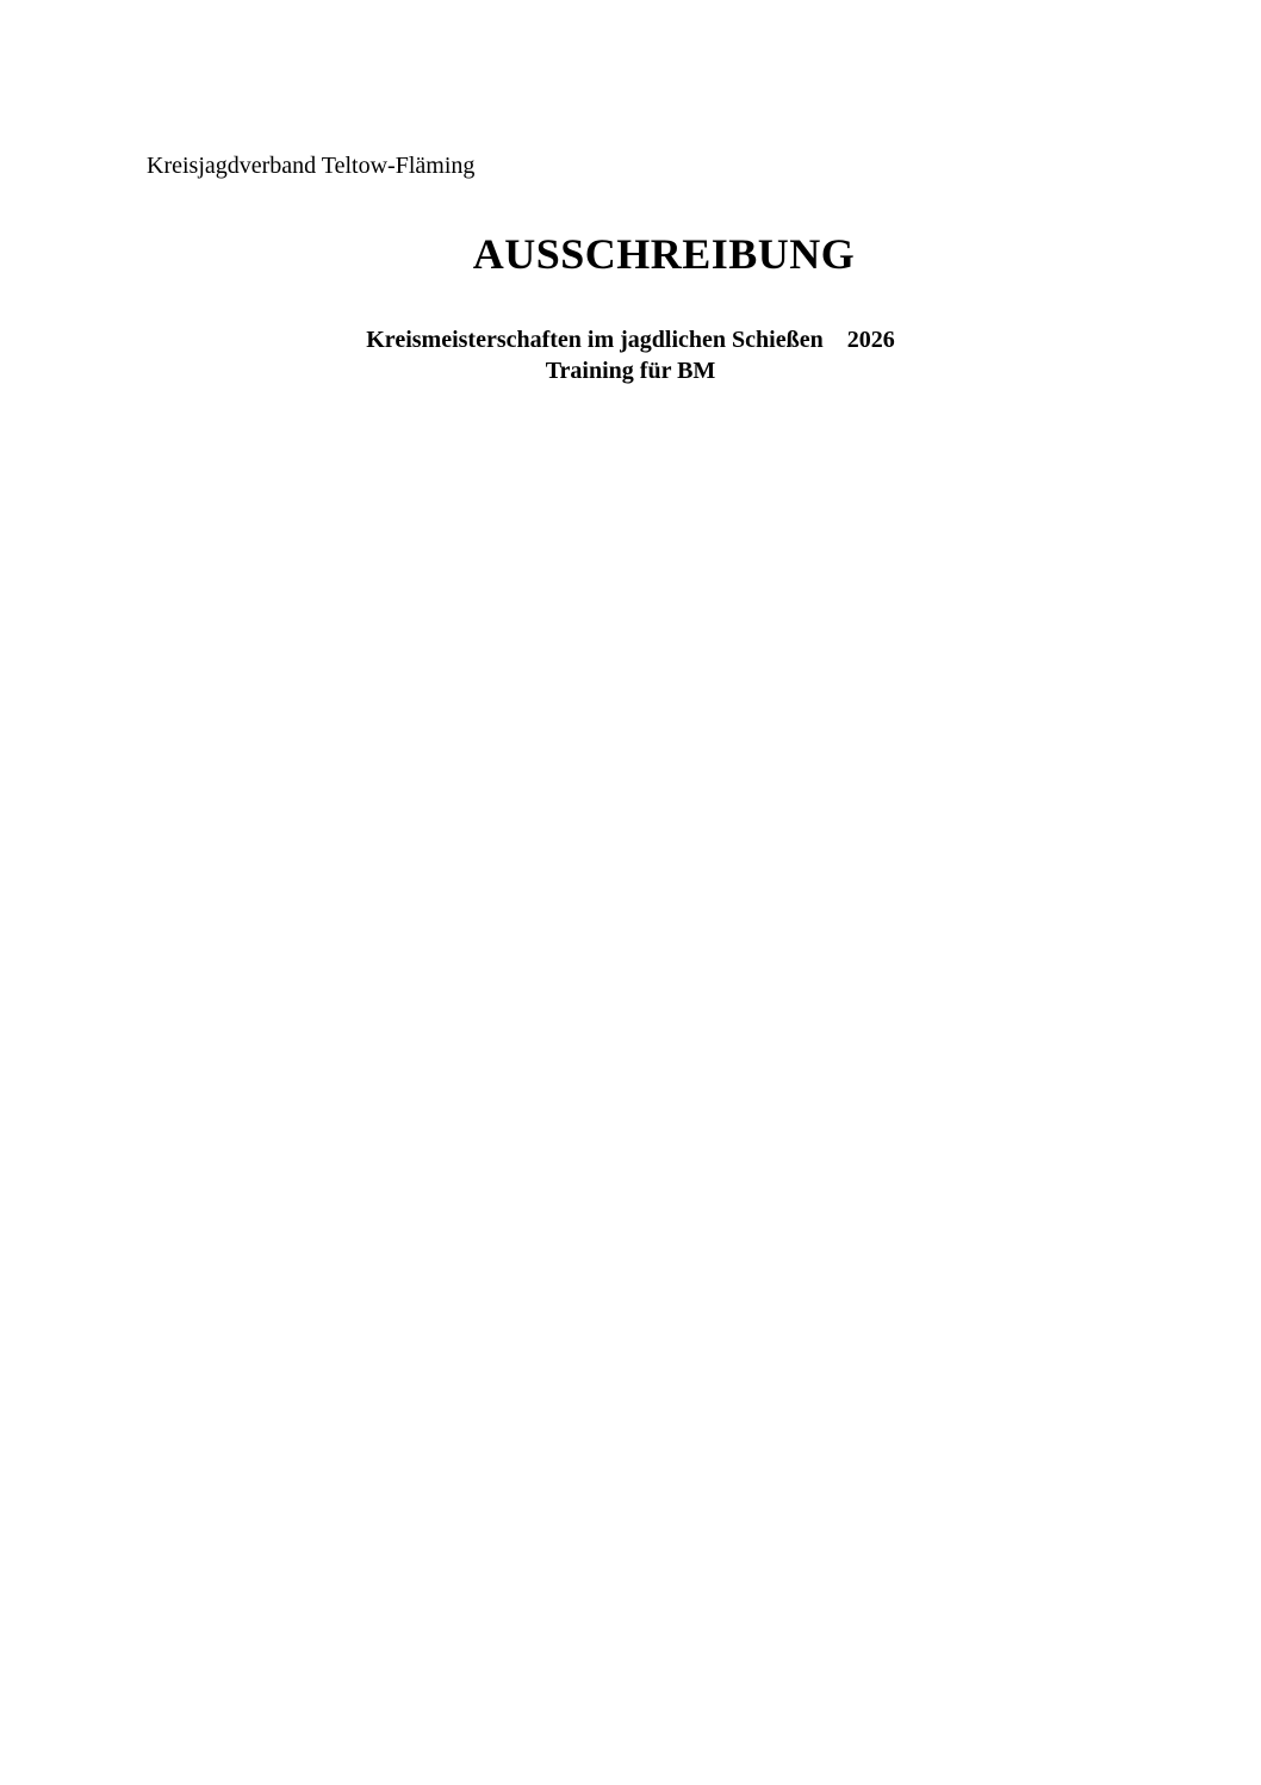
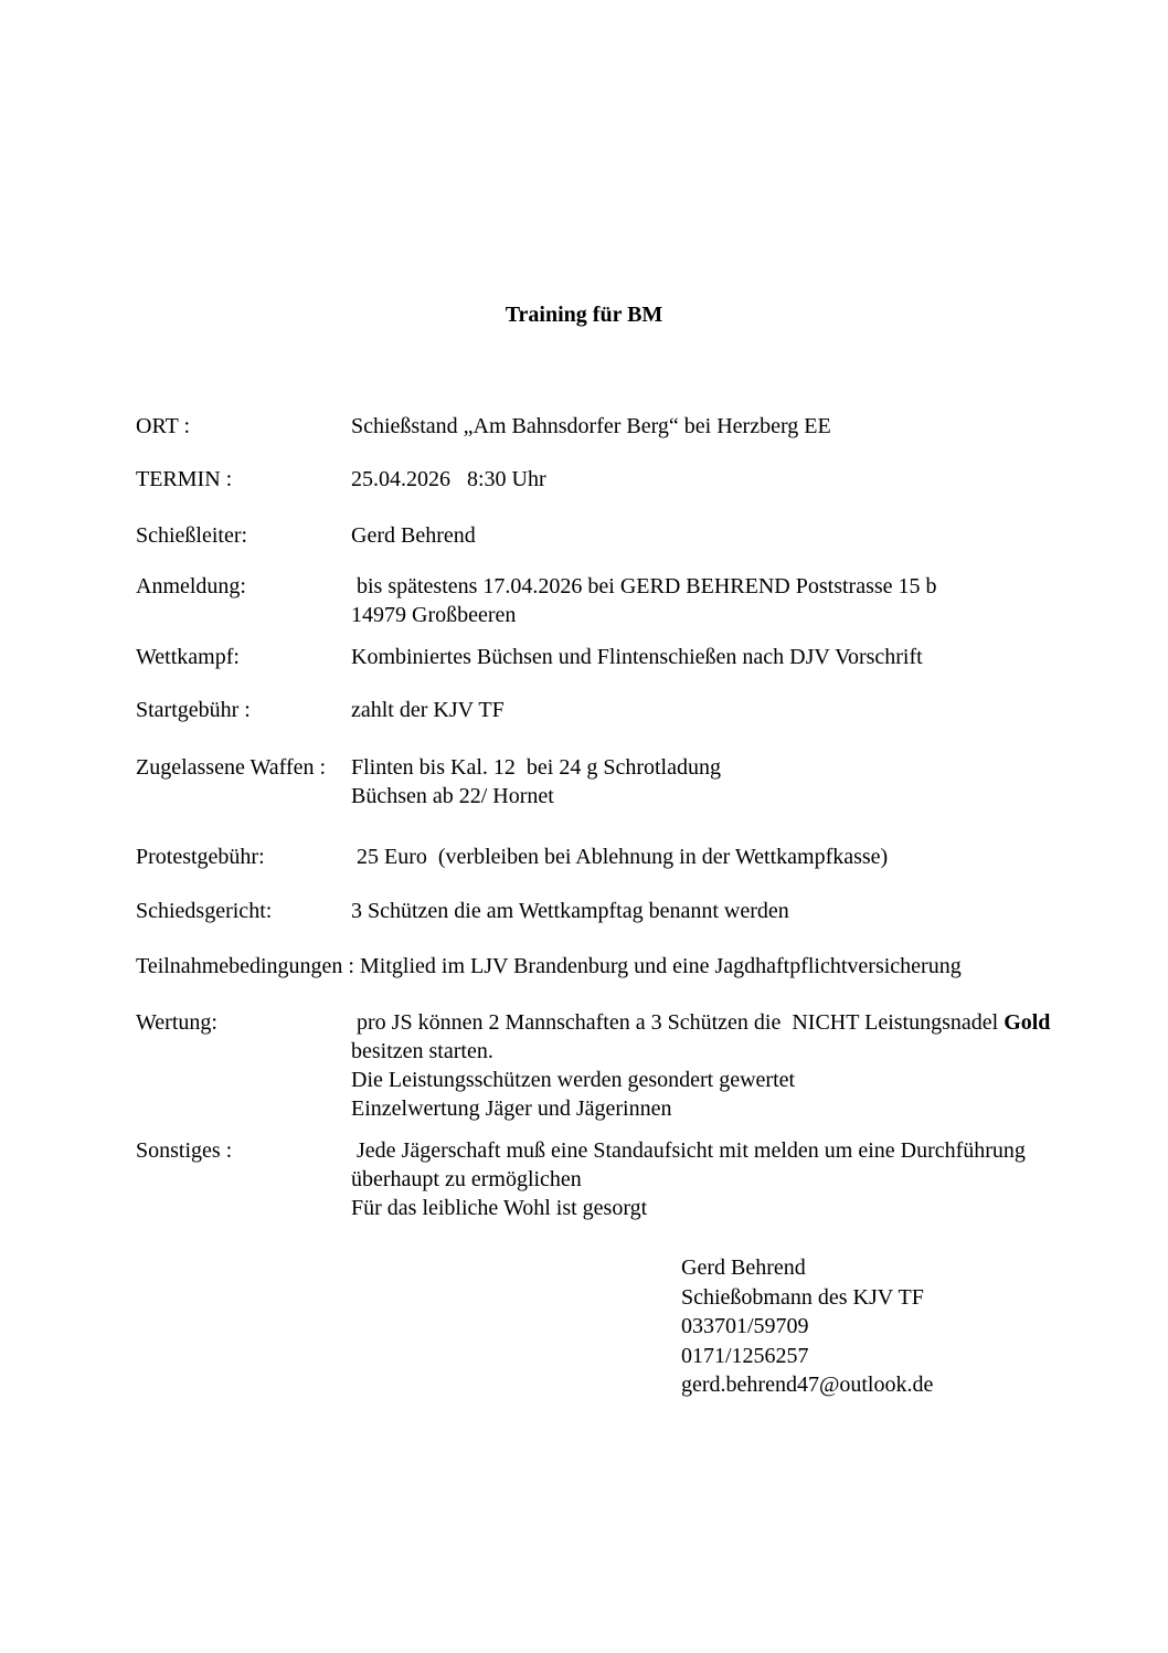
- Kreisjagdverband Teltow-Fläming
- AUSSCHREIBUNG
- Kreismeisterschaften im jagdlichen Schießen 2026
  Training für BM
+ ORT : Schießstand „Am Bahnsdorfer Berg“ bei Herzberg EE
+ TERMIN : 25.04.2026 8:30 Uhr
+ Schießleiter: Gerd Behrend
+ Anmeldung: bis spätestens 17.04.2026 bei GERD BEHREND Poststrasse 15 b
+ 14979 Großbeeren
+ Wettkampf: Kombiniertes Büchsen und Flintenschießen nach DJV Vorschrift
+ Startgebühr : zahlt der KJV TF
+ Zugelassene Waffen : Flinten bis Kal. 12 bei 24 g Schrotladung
+ Büchsen ab 22/ Hornet
+ Protestgebühr: 25 Euro (verbleiben bei Ablehnung in der Wettkampfkasse)
+ Schiedsgericht: 3 Schützen die am Wettkampftag benannt werden
+ Teilnahmebedingungen : Mitglied im LJV Brandenburg und eine Jagdhaftpflichtversicherung
+ Wertung: pro JS können 2 Mannschaften a 3 Schützen die NICHT Leistungsnadel Gold
+ besitzen starten.
+ Die Leistungsschützen werden gesondert gewertet
+ Einzelwertung Jäger und Jägerinnen
+ Sonstiges : Jede Jägerschaft muß eine Standaufsicht mit melden um eine Durchführung
+ überhaupt zu ermöglichen
+ Für das leibliche Wohl ist gesorgt
+ Gerd Behrend
+ Schießobmann des KJV TF
+ 033701/59709
+ 0171/1256257
+ gerd.behrend47@outlook.de
